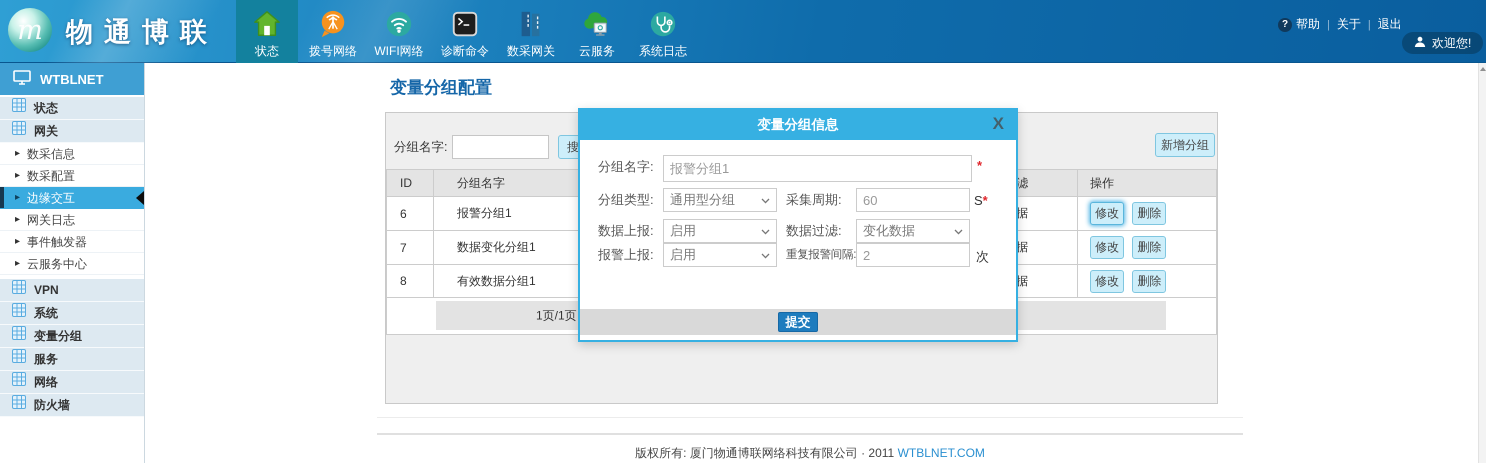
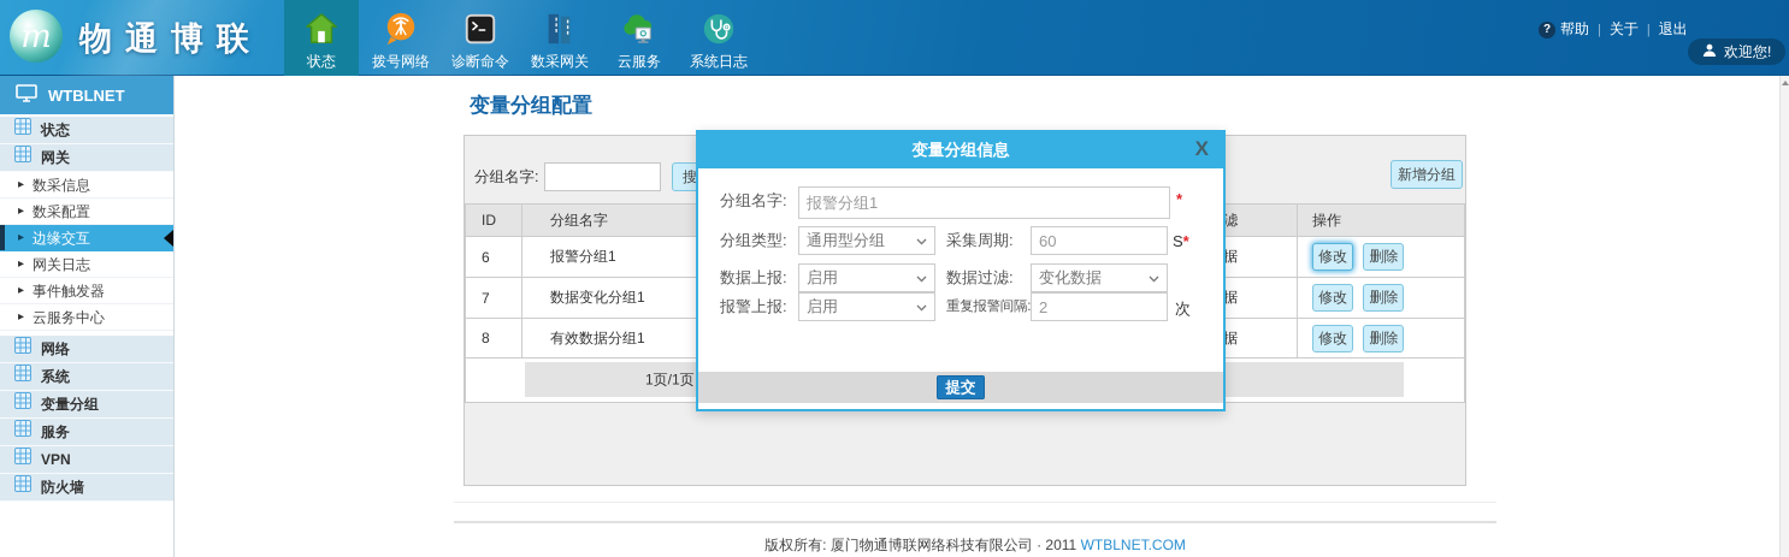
  m
  物通博联
  状态
  拨号网络
- WIFI网络
  诊断命令
  数采网关
  云服务
  系统日志
  ?
  帮助
  |
  关于
  |
  退出
  欢迎您!
  WTBLNET
  状态
  网关
  数采信息
  数采配置
  边缘交互
  网关日志
  事件触发器
  云服务中心
- VPN
+ 网络
  系统
  变量分组
  服务
- 网络
+ VPN
  防火墙
  变量分组配置
  分组名字:
  新增分组
  ID	分组名字	滤	操作
  6	报警分组1	据	修改 删除
  7	数据变化分组1	据	修改 删除
  8	有效数据分组1	据	修改 删除
  1页/1页
  版权所有: 厦门物通博联网络科技有限公司 · 2011 WTBLNET.COM
  变量分组信息
  X
  分组名字:
  报警分组1
  *
  分组类型:
  通用型分组
  采集周期:
  60
  S*
  数据上报:
  启用
  数据过滤:
  变化数据
  报警上报:
  启用
  重复报警间隔:
  2
  次
  提交
